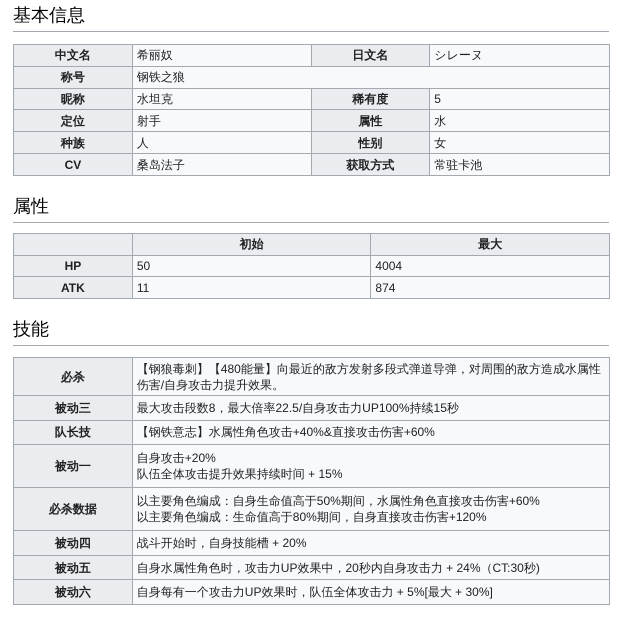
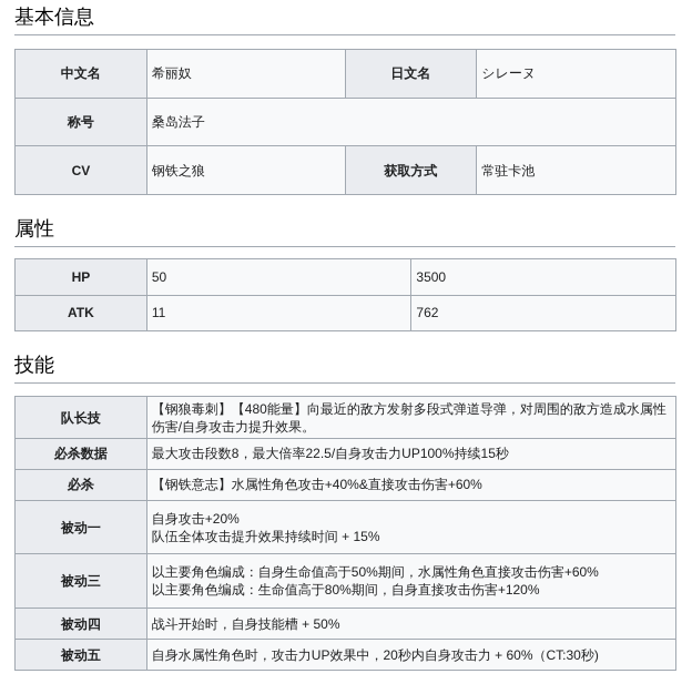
  基本信息
  中文名	希丽奴	日文名	シレーヌ
- 称号	钢铁之狼
+ 称号	桑岛法子
- 昵称	水坦克	稀有度	5
- 定位	射手	属性	水
- 种族	人	性别	女
- CV	桑岛法子	获取方式	常驻卡池
+ CV	钢铁之狼	获取方式	常驻卡池
  属性
- 	初始	最大
- HP	50	4004
+ HP	50	3500
- ATK	11	874
+ ATK	11	762
  技能
- 必杀	【钢狼毒刺】【480能量】向最近的敌方发射多段式弹道导弹，对周围的敌方造成水属性伤害/自身攻击力提升效果。
+ 队长技	【钢狼毒刺】【480能量】向最近的敌方发射多段式弹道导弹，对周围的敌方造成水属性伤害/自身攻击力提升效果。
- 被动三	最大攻击段数8，最大倍率22.5/自身攻击力UP100%持续15秒
+ 必杀数据	最大攻击段数8，最大倍率22.5/自身攻击力UP100%持续15秒
- 队长技	【钢铁意志】水属性角色攻击+40%&直接攻击伤害+60%
+ 必杀	【钢铁意志】水属性角色攻击+40%&直接攻击伤害+60%
  被动一	自身攻击+20% 队伍全体攻击提升效果持续时间 + 15%
- 必杀数据	以主要角色编成：自身生命值高于50%期间，水属性角色直接攻击伤害+60% 以主要角色编成：生命值高于80%期间，自身直接攻击伤害+120%
+ 被动三	以主要角色编成：自身生命值高于50%期间，水属性角色直接攻击伤害+60% 以主要角色编成：生命值高于80%期间，自身直接攻击伤害+120%
- 被动四	战斗开始时，自身技能槽 + 20%
+ 被动四	战斗开始时，自身技能槽 + 50%
- 被动五	自身水属性角色时，攻击力UP效果中，20秒内自身攻击力 + 24%（CT:30秒)
+ 被动五	自身水属性角色时，攻击力UP效果中，20秒内自身攻击力 + 60%（CT:30秒)
- 被动六	自身每有一个攻击力UP效果时，队伍全体攻击力 + 5%[最大 + 30%]
